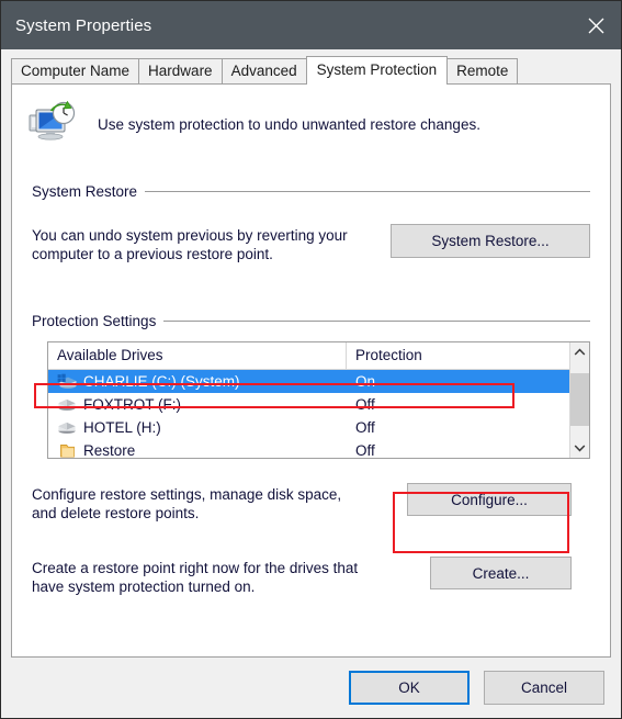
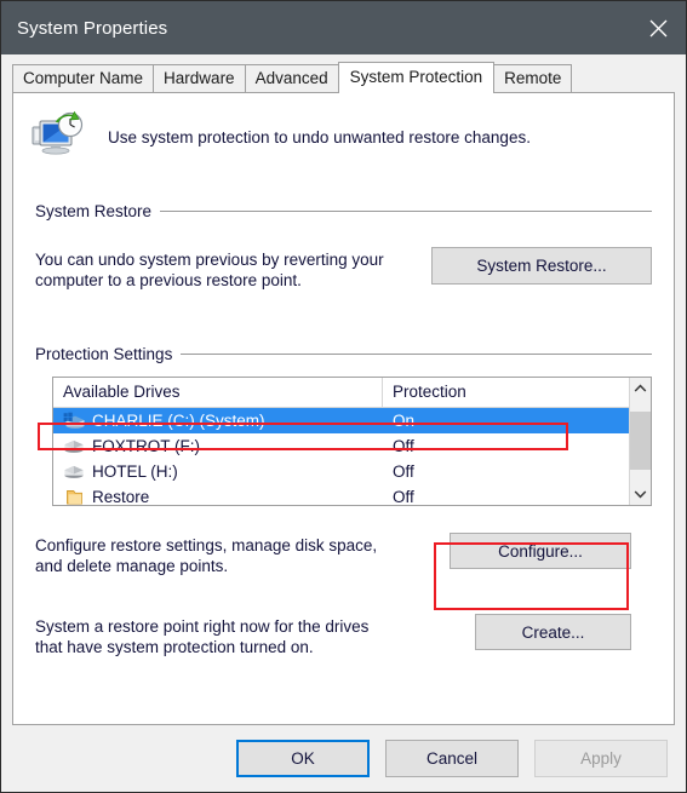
  System Properties
  Computer Name
  Hardware
  Advanced
  System Protection
  Remote
  Use system protection to undo unwanted restore changes.
  System Restore
  You can undo system previous by reverting your computer to a previous restore point.
  System Restore...
  Protection Settings
  Available Drives
  Protection
  CHARLIE (C:) (System)
  On
  FOXTROT (F:)
  Off
  HOTEL (H:)
  Off
  Restore
  Off
- Configure restore settings, manage disk space, and delete restore points.
+ Configure restore settings, manage disk space, and delete manage points.
  Configure...
- Create a restore point right now for the drives that have system protection turned on.
+ System a restore point right now for the drives that have system protection turned on.
  Create...
  OK
  Cancel
+ Apply
